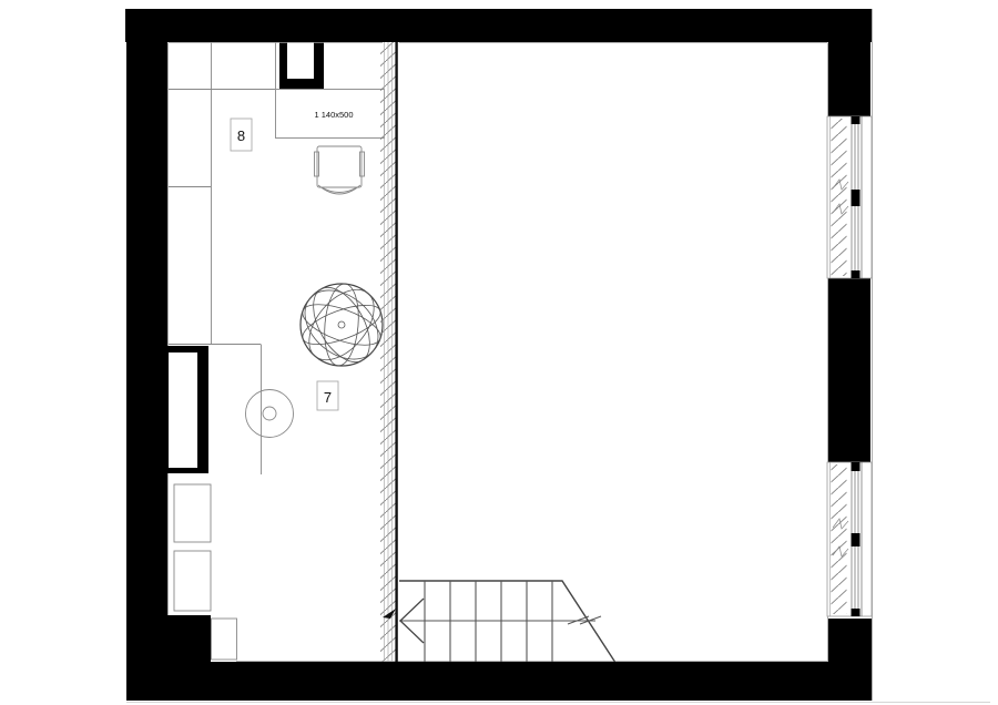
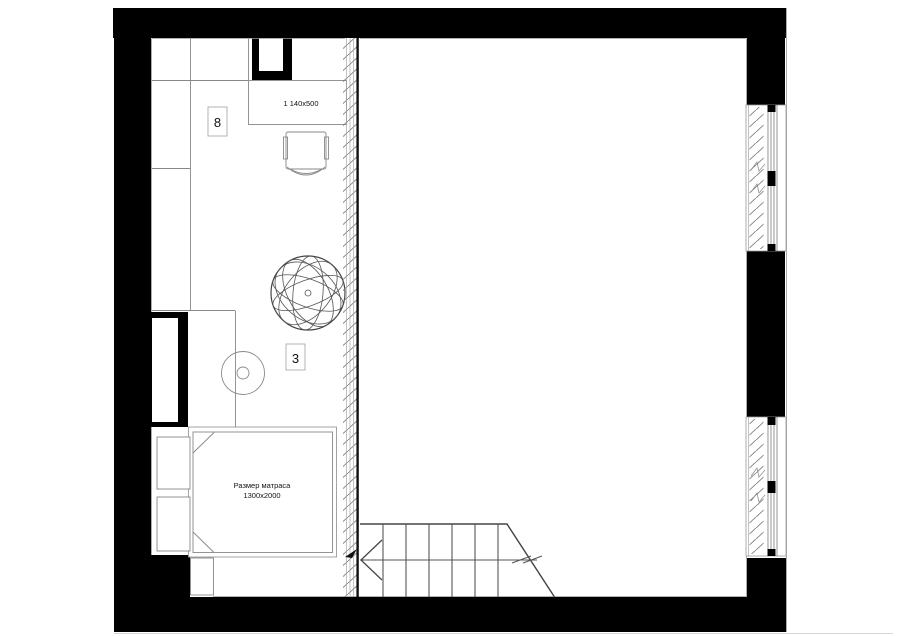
  1 140x500
+ Размер матраса
+ 1300x2000
  8
- 7
+ 3
